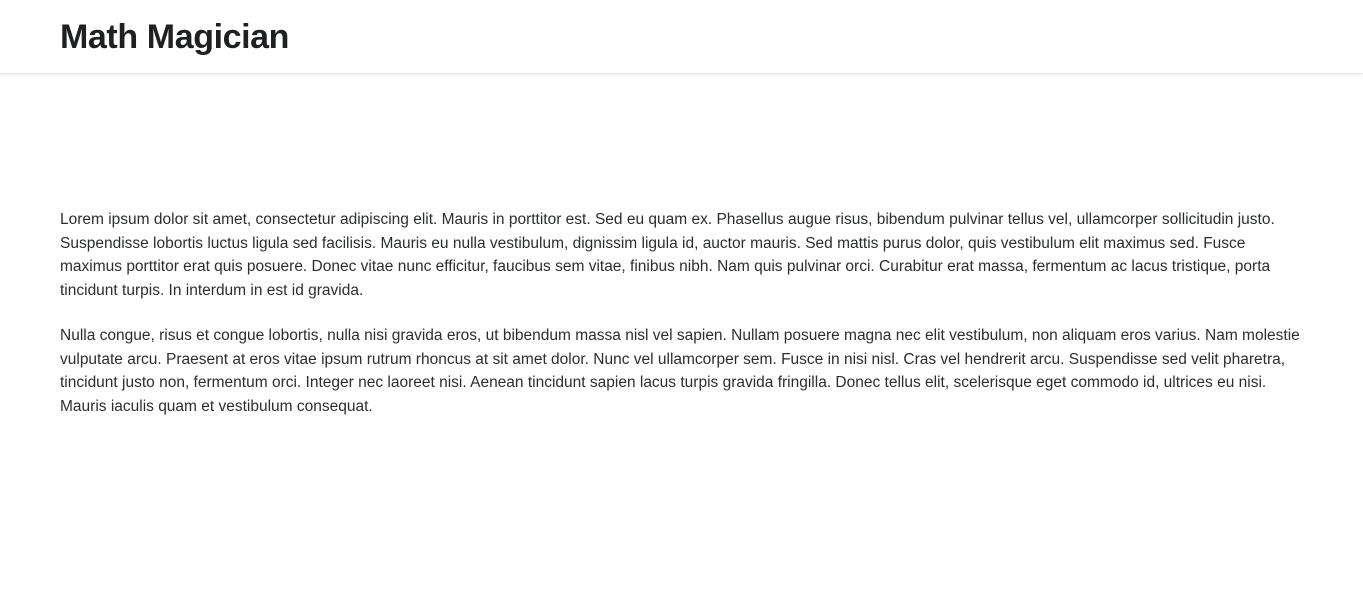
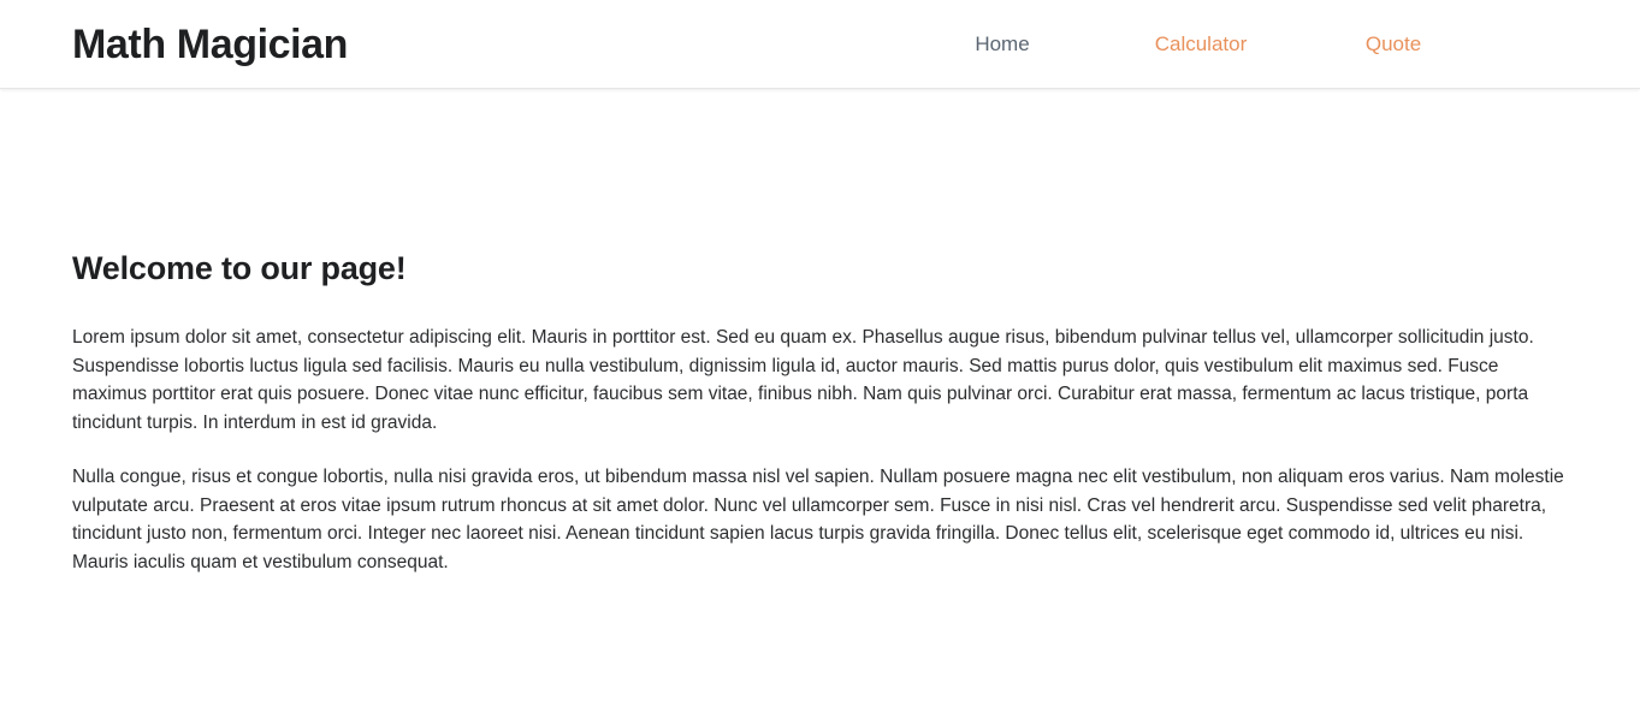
  Math Magician
+ Home
+ Calculator
+ Quote
+ Welcome to our page!
  Lorem ipsum dolor sit amet, consectetur adipiscing elit. Mauris in porttitor est. Sed eu quam ex. Phasellus augue risus, bibendum pulvinar tellus vel, ullamcorper sollicitudin justo. Suspendisse lobortis luctus ligula sed facilisis. Mauris eu nulla vestibulum, dignissim ligula id, auctor mauris. Sed mattis purus dolor, quis vestibulum elit maximus sed. Fusce maximus porttitor erat quis posuere. Donec vitae nunc efficitur, faucibus sem vitae, finibus nibh. Nam quis pulvinar orci. Curabitur erat massa, fermentum ac lacus tristique, porta tincidunt turpis. In interdum in est id gravida.
  Nulla congue, risus et congue lobortis, nulla nisi gravida eros, ut bibendum massa nisl vel sapien. Nullam posuere magna nec elit vestibulum, non aliquam eros varius. Nam molestie vulputate arcu. Praesent at eros vitae ipsum rutrum rhoncus at sit amet dolor. Nunc vel ullamcorper sem. Fusce in nisi nisl. Cras vel hendrerit arcu. Suspendisse sed velit pharetra, tincidunt justo non, fermentum orci. Integer nec laoreet nisi. Aenean tincidunt sapien lacus turpis gravida fringilla. Donec tellus elit, scelerisque eget commodo id, ultrices eu nisi. Mauris iaculis quam et vestibulum consequat.
